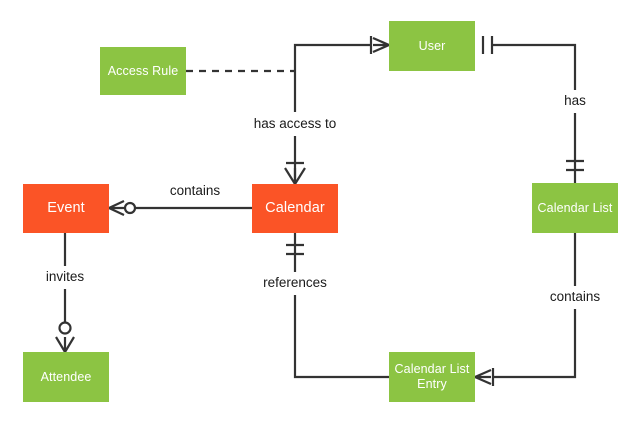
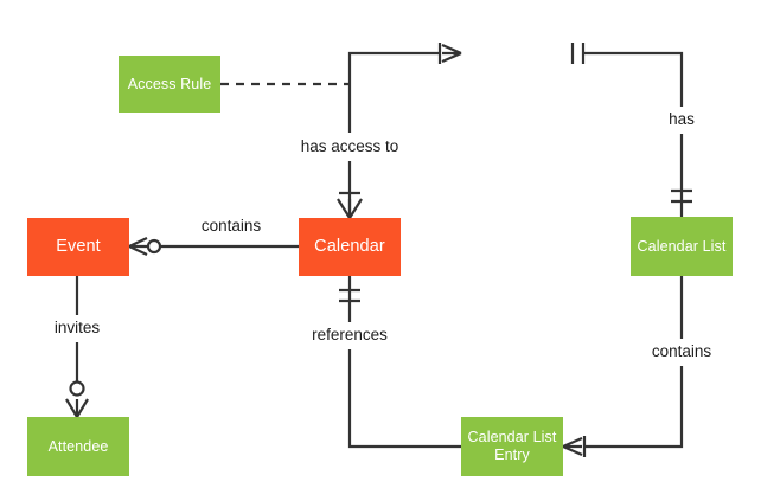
  Access Rule
- User
  Event
  Calendar
  Calendar List
  Attendee
  Calendar List
  Entry
  has access to
  has
  contains
  invites
  references
  contains
